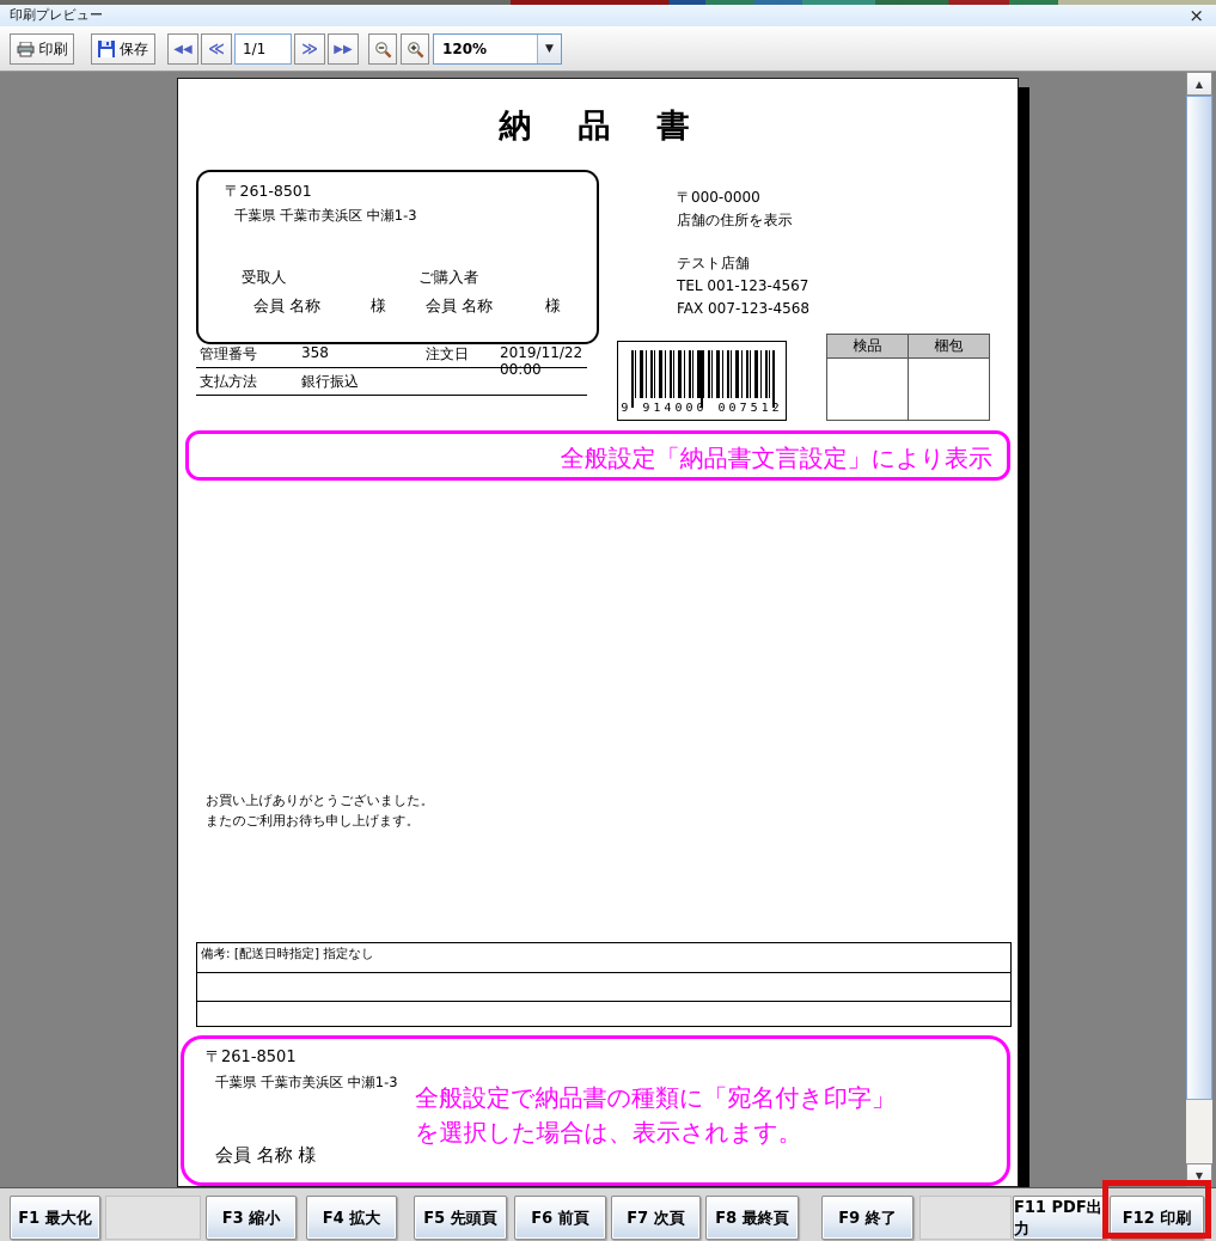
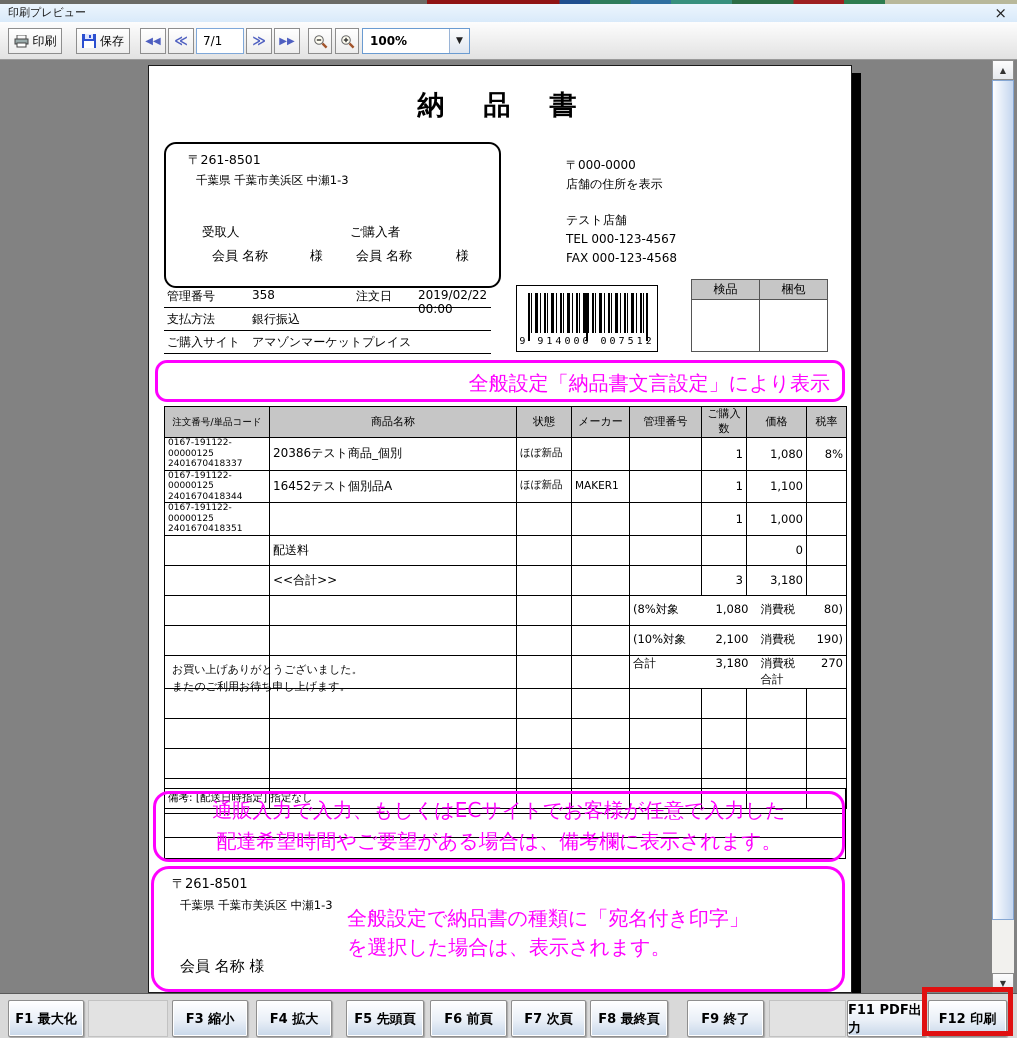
  印刷プレビュー
  ×
  印刷
  保存
  ◀◀
  ≪
- 1/1
+ 7/1
  ≫
  ▶▶
- 120%
+ 100%
  ▼
  納 品 書
  〒261-8501
  千葉県 千葉市美浜区 中瀬1-3
  受取人
  ご購入者
  会員 名称
  様
  会員 名称
  様
  〒000-0000
  店舗の住所を表示
  テスト店舗
- TEL 001-123-4567
+ TEL 000-123-4567
- FAX 007-123-4568
+ FAX 000-123-4568
  管理番号
  358
  注文日
- 2019/11/22 00:00
+ 2019/02/22 00:00
  支払方法
  銀行振込
+ ご購入サイト
+ アマゾンマーケットプレイス
  9 914000 007512
  検品	梱包
  お買い上げありがとうございました。
  またのご利用お待ち申し上げます。
  全般設定「納品書文言設定」により表示
+ 注文番号/単品コード	商品名称	状態	メーカー	管理番号	ご購入数	価格	税率
+ 0167-191122-000001252401670418337	20386テスト商品_個別	ほぼ新品			1	1,080	8%
+ 0167-191122-000001252401670418344	16452テスト個別品A	ほぼ新品	MAKER1		1	1,100
+ 0167-191122-000001252401670418351					1	1,000
+ 	配送料					0
+ 	<<合計>>				3	3,180
+ 				(8%対象 1,080 消費税 80)
+ 				(10%対象 2,100 消費税 190)
+ 				合計 3,180 消費税合計270
  備考: [配送日時指定] 指定なし
+ 通販入力で入力、もしくはECサイトでお客様が任意で入力した
+ 配達希望時間やご要望がある場合は、備考欄に表示されます。
  〒261-8501
  千葉県 千葉市美浜区 中瀬1-3
  会員 名称 様
  全般設定で納品書の種類に「宛名付き印字」
  を選択した場合は、表示されます。
  ▲
  ▼
  F1 最大化
  F3 縮小
  F4 拡大
  F5 先頭頁
  F6 前頁
  F7 次頁
  F8 最終頁
  F9 終了
  F11 PDF出力
  F12 印刷
